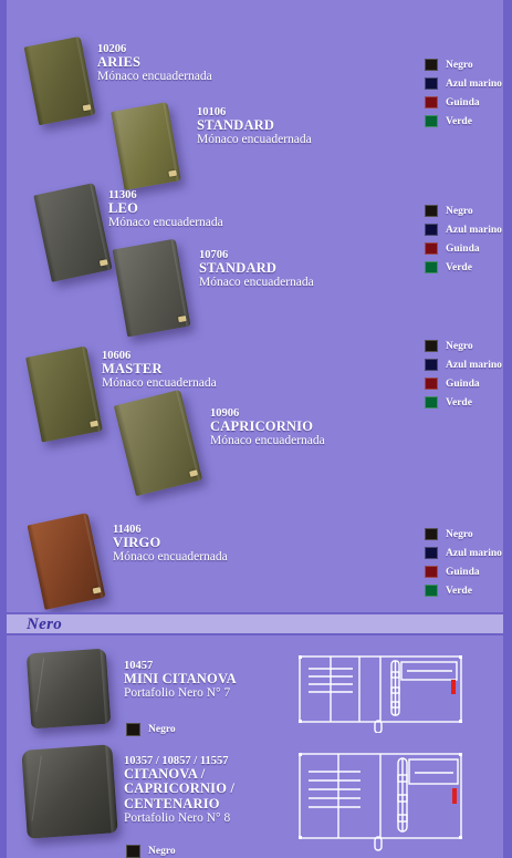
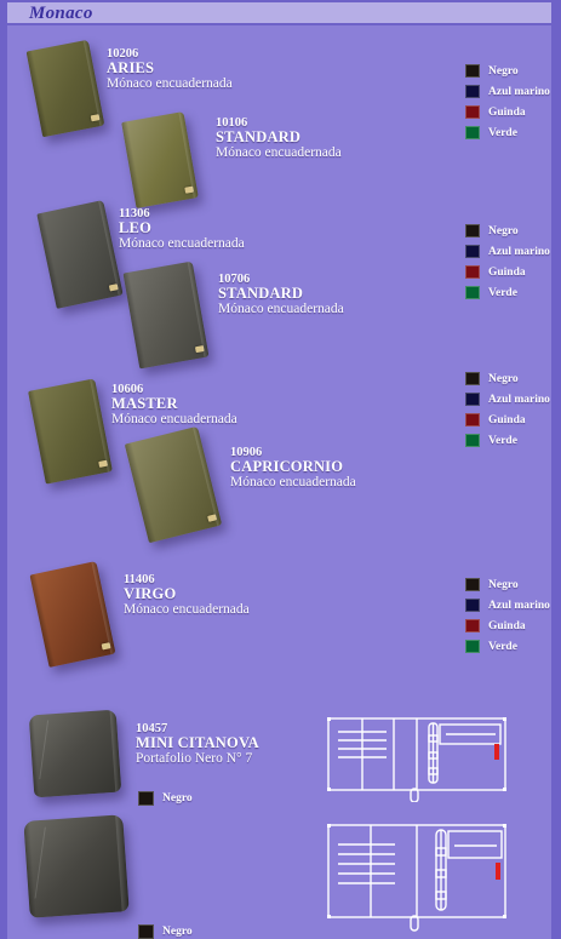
+ Monaco
  10206
  ARIES
  Mónaco encuadernada
  10106
  STANDARD
  Mónaco encuadernada
  Negro
  Azul marino
  Guinda
  Verde
  11306
  LEO
  Mónaco encuadernada
  10706
  STANDARD
  Mónaco encuadernada
  Negro
  Azul marino
  Guinda
  Verde
  10606
  MASTER
  Mónaco encuadernada
  10906
  CAPRICORNIO
  Mónaco encuadernada
  Negro
  Azul marino
  Guinda
  Verde
  11406
  VIRGO
  Mónaco encuadernada
  Negro
  Azul marino
  Guinda
  Verde
- Nero
  10457
  MINI CITANOVA
  Portafolio Nero N° 7
  Negro
- 10357 / 10857 / 11557
- CITANOVA /
- CAPRICORNIO /
- CENTENARIO
- Portafolio Nero N° 8
  Negro
